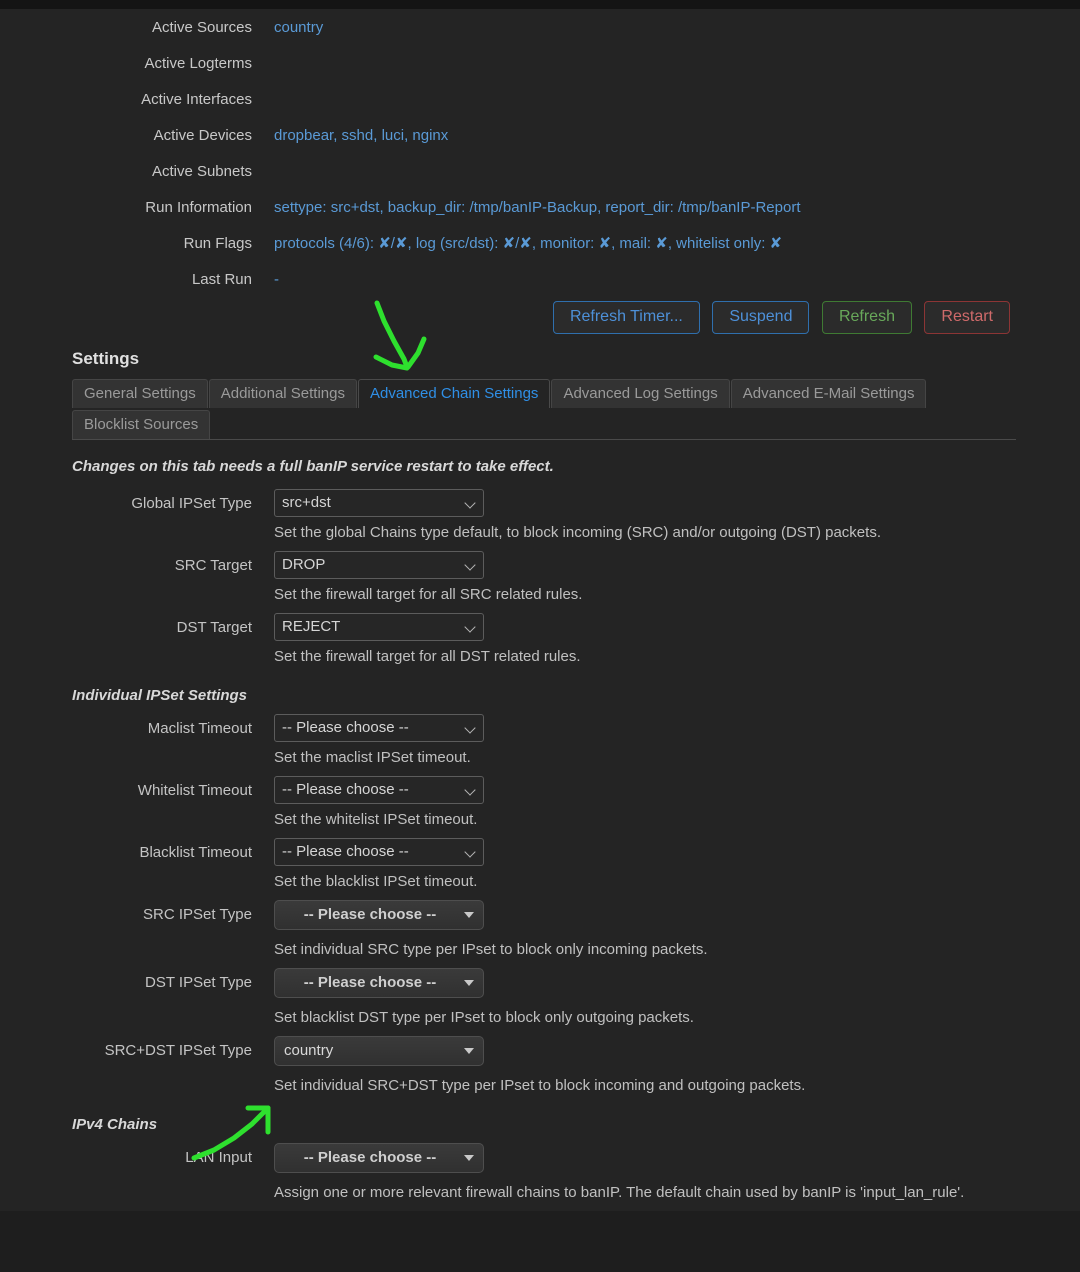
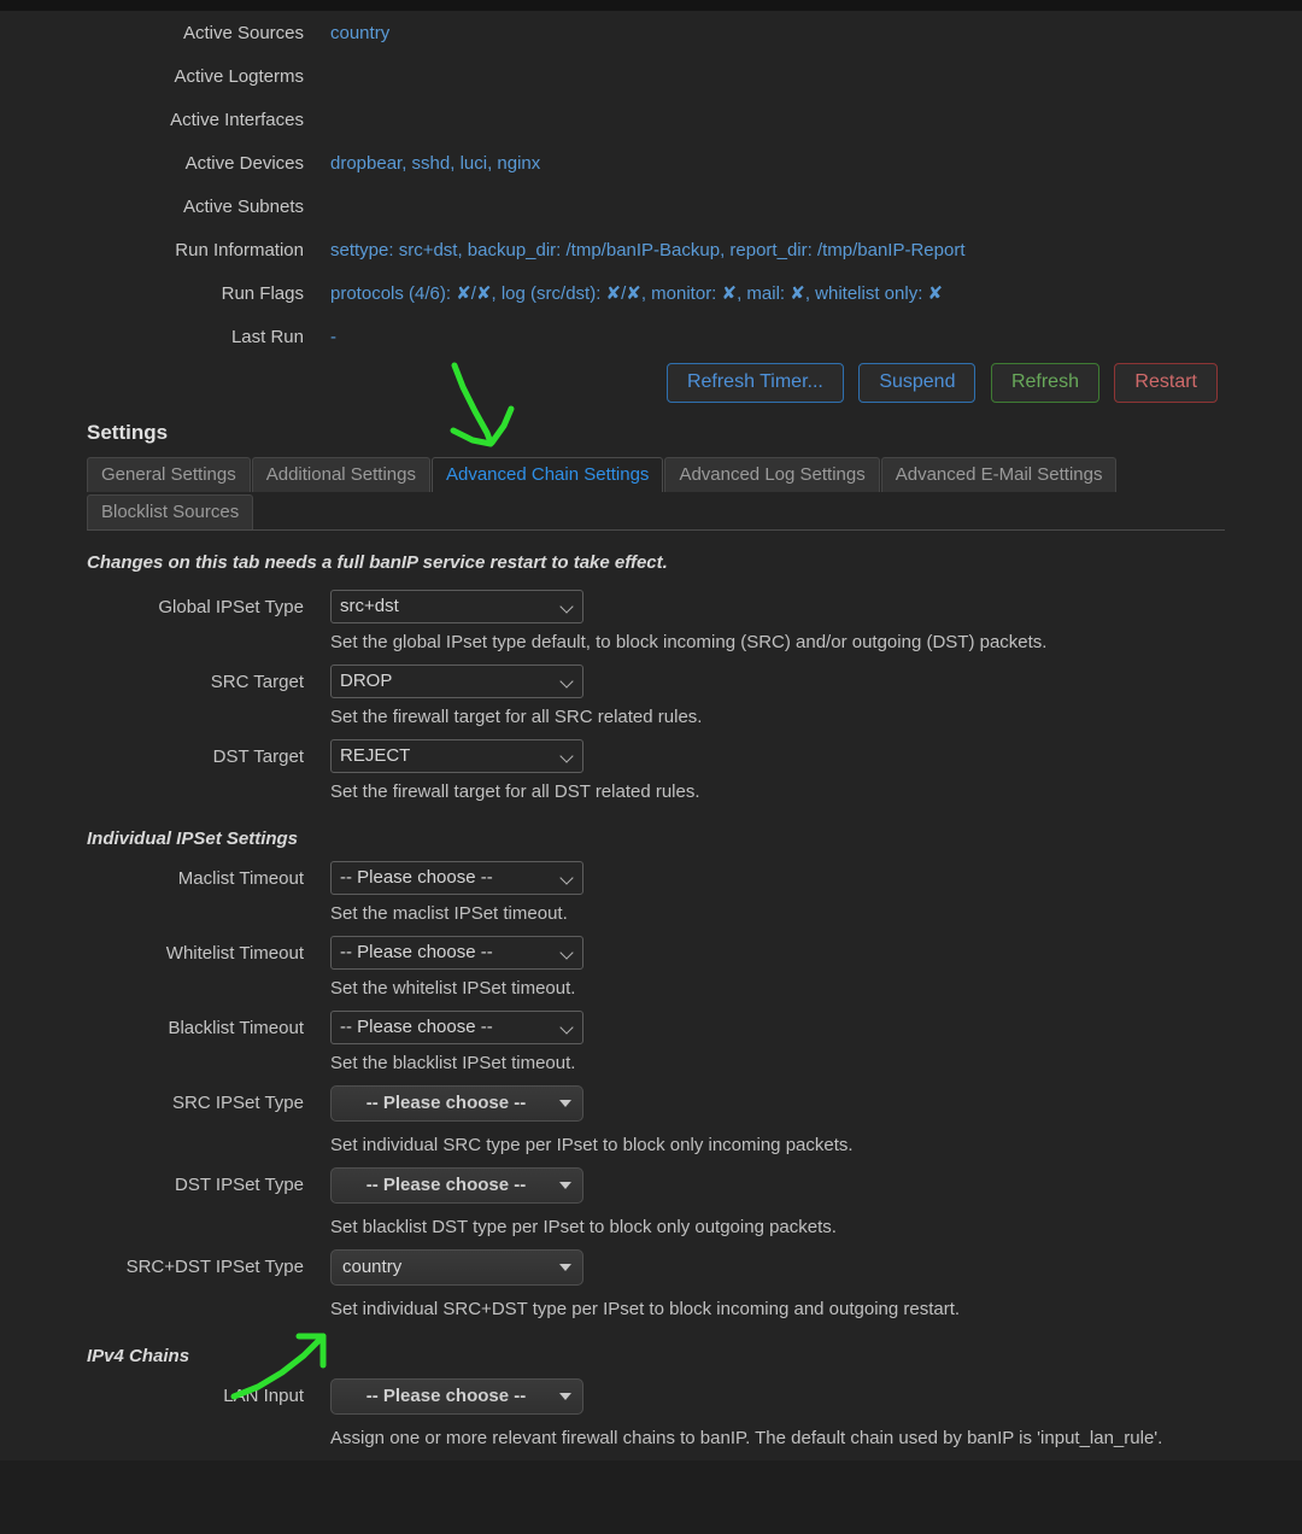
  Active Sources	country
  Active Logterms
  Active Interfaces
  Active Devices	dropbear, sshd, luci, nginx
  Active Subnets
  Run Information	settype: src+dst, backup_dir: /tmp/banIP-Backup, report_dir: /tmp/banIP-Report
  Run Flags	protocols (4/6): ✘/✘, log (src/dst): ✘/✘, monitor: ✘, mail: ✘, whitelist only: ✘
  Last Run	-
  Refresh Timer... Suspend Refresh Restart
  Settings
  General Settings Additional Settings Advanced Chain Settings Advanced Log Settings Advanced E-Mail Settings
  Blocklist Sources
  Changes on this tab needs a full banIP service restart to take effect.
  Global IPSet Type
  src+dst
- Set the global Chains type default, to block incoming (SRC) and/or outgoing (DST) packets.
+ Set the global IPset type default, to block incoming (SRC) and/or outgoing (DST) packets.
  SRC Target
  DROP
  Set the firewall target for all SRC related rules.
  DST Target
  REJECT
  Set the firewall target for all DST related rules.
  Individual IPSet Settings
  Maclist Timeout
  -- Please choose --
  Set the maclist IPSet timeout.
  Whitelist Timeout
  -- Please choose --
  Set the whitelist IPSet timeout.
  Blacklist Timeout
  -- Please choose --
  Set the blacklist IPSet timeout.
  SRC IPSet Type
  -- Please choose --
  Set individual SRC type per IPset to block only incoming packets.
  DST IPSet Type
  -- Please choose --
  Set blacklist DST type per IPset to block only outgoing packets.
  SRC+DST IPSet Type
  country
- Set individual SRC+DST type per IPset to block incoming and outgoing packets.
+ Set individual SRC+DST type per IPset to block incoming and outgoing restart.
  IPv4 Chains
  LN Input
  -- Please choose --
  Assign one or more relevant firewall chains to banIP. The default chain used by banIP is 'input_lan_rule'.
